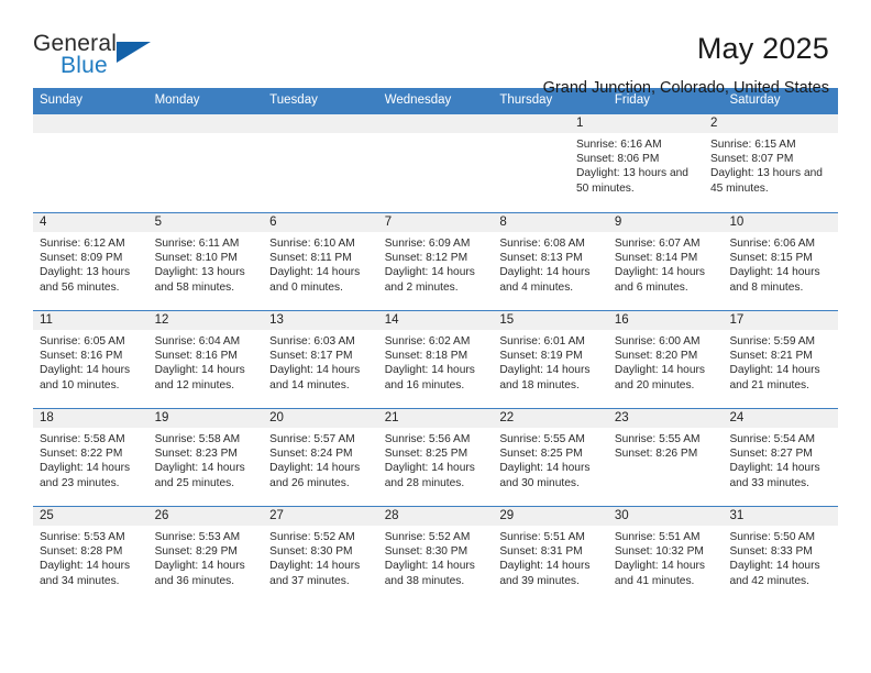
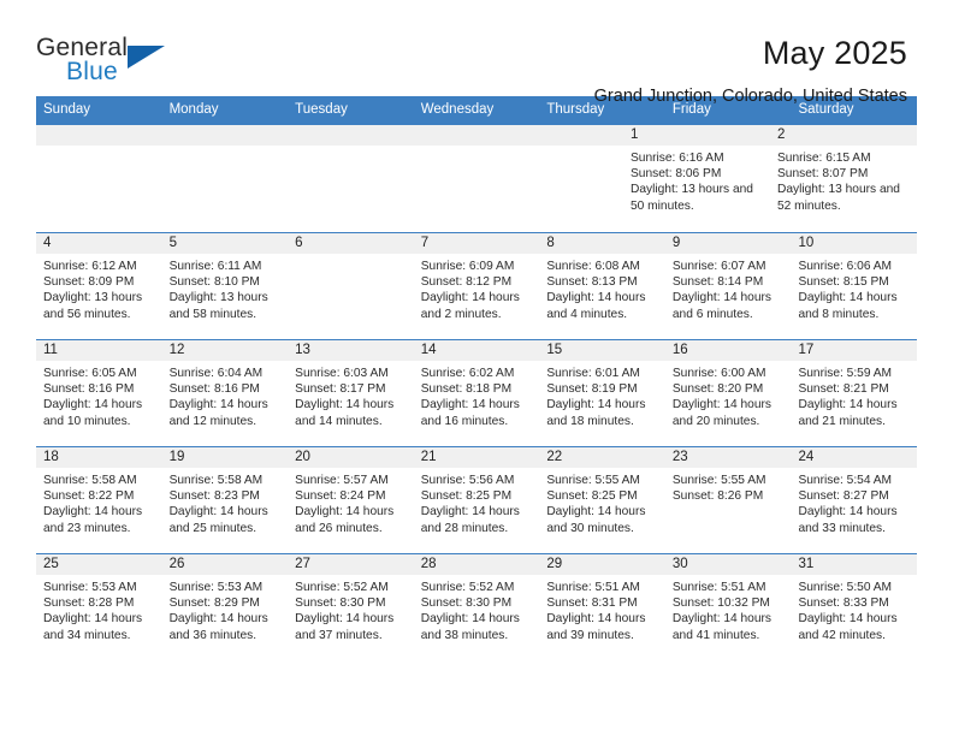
  General
  Blue
  May 2025
  Grand Junction, Colorado, United States
  Sunday
  Monday
  Tuesday
  Wednesday
  Thursday
  Friday
  Saturday
  1
  Sunrise: 6:16 AM
  Sunset: 8:06 PM
  Daylight: 13 hours and 50 minutes.
  2
  Sunrise: 6:15 AM
  Sunset: 8:07 PM
- Daylight: 13 hours and 45 minutes.
+ Daylight: 13 hours and 52 minutes.
  4
  Sunrise: 6:12 AM
  Sunset: 8:09 PM
  Daylight: 13 hours and 56 minutes.
  5
  Sunrise: 6:11 AM
  Sunset: 8:10 PM
  Daylight: 13 hours and 58 minutes.
  6
- Sunrise: 6:10 AM
- Sunset: 8:11 PM
- Daylight: 14 hours and 0 minutes.
  7
  Sunrise: 6:09 AM
  Sunset: 8:12 PM
  Daylight: 14 hours and 2 minutes.
  8
  Sunrise: 6:08 AM
  Sunset: 8:13 PM
  Daylight: 14 hours and 4 minutes.
  9
  Sunrise: 6:07 AM
  Sunset: 8:14 PM
  Daylight: 14 hours and 6 minutes.
  10
  Sunrise: 6:06 AM
  Sunset: 8:15 PM
  Daylight: 14 hours and 8 minutes.
  11
  Sunrise: 6:05 AM
  Sunset: 8:16 PM
  Daylight: 14 hours and 10 minutes.
  12
  Sunrise: 6:04 AM
  Sunset: 8:16 PM
  Daylight: 14 hours and 12 minutes.
  13
  Sunrise: 6:03 AM
  Sunset: 8:17 PM
  Daylight: 14 hours and 14 minutes.
  14
  Sunrise: 6:02 AM
  Sunset: 8:18 PM
  Daylight: 14 hours and 16 minutes.
  15
  Sunrise: 6:01 AM
  Sunset: 8:19 PM
  Daylight: 14 hours and 18 minutes.
  16
  Sunrise: 6:00 AM
  Sunset: 8:20 PM
  Daylight: 14 hours and 20 minutes.
  17
  Sunrise: 5:59 AM
  Sunset: 8:21 PM
  Daylight: 14 hours and 21 minutes.
  18
  Sunrise: 5:58 AM
  Sunset: 8:22 PM
  Daylight: 14 hours and 23 minutes.
  19
  Sunrise: 5:58 AM
  Sunset: 8:23 PM
  Daylight: 14 hours and 25 minutes.
  20
  Sunrise: 5:57 AM
  Sunset: 8:24 PM
  Daylight: 14 hours and 26 minutes.
  21
  Sunrise: 5:56 AM
  Sunset: 8:25 PM
  Daylight: 14 hours and 28 minutes.
  22
  Sunrise: 5:55 AM
  Sunset: 8:25 PM
  Daylight: 14 hours and 30 minutes.
  23
  Sunrise: 5:55 AM
  Sunset: 8:26 PM
  24
  Sunrise: 5:54 AM
  Sunset: 8:27 PM
  Daylight: 14 hours and 33 minutes.
  25
  Sunrise: 5:53 AM
  Sunset: 8:28 PM
  Daylight: 14 hours and 34 minutes.
  26
  Sunrise: 5:53 AM
  Sunset: 8:29 PM
  Daylight: 14 hours and 36 minutes.
  27
  Sunrise: 5:52 AM
  Sunset: 8:30 PM
  Daylight: 14 hours and 37 minutes.
  28
  Sunrise: 5:52 AM
  Sunset: 8:30 PM
  Daylight: 14 hours and 38 minutes.
  29
  Sunrise: 5:51 AM
  Sunset: 8:31 PM
  Daylight: 14 hours and 39 minutes.
  30
  Sunrise: 5:51 AM
  Sunset: 10:32 PM
  Daylight: 14 hours and 41 minutes.
  31
  Sunrise: 5:50 AM
  Sunset: 8:33 PM
  Daylight: 14 hours and 42 minutes.
